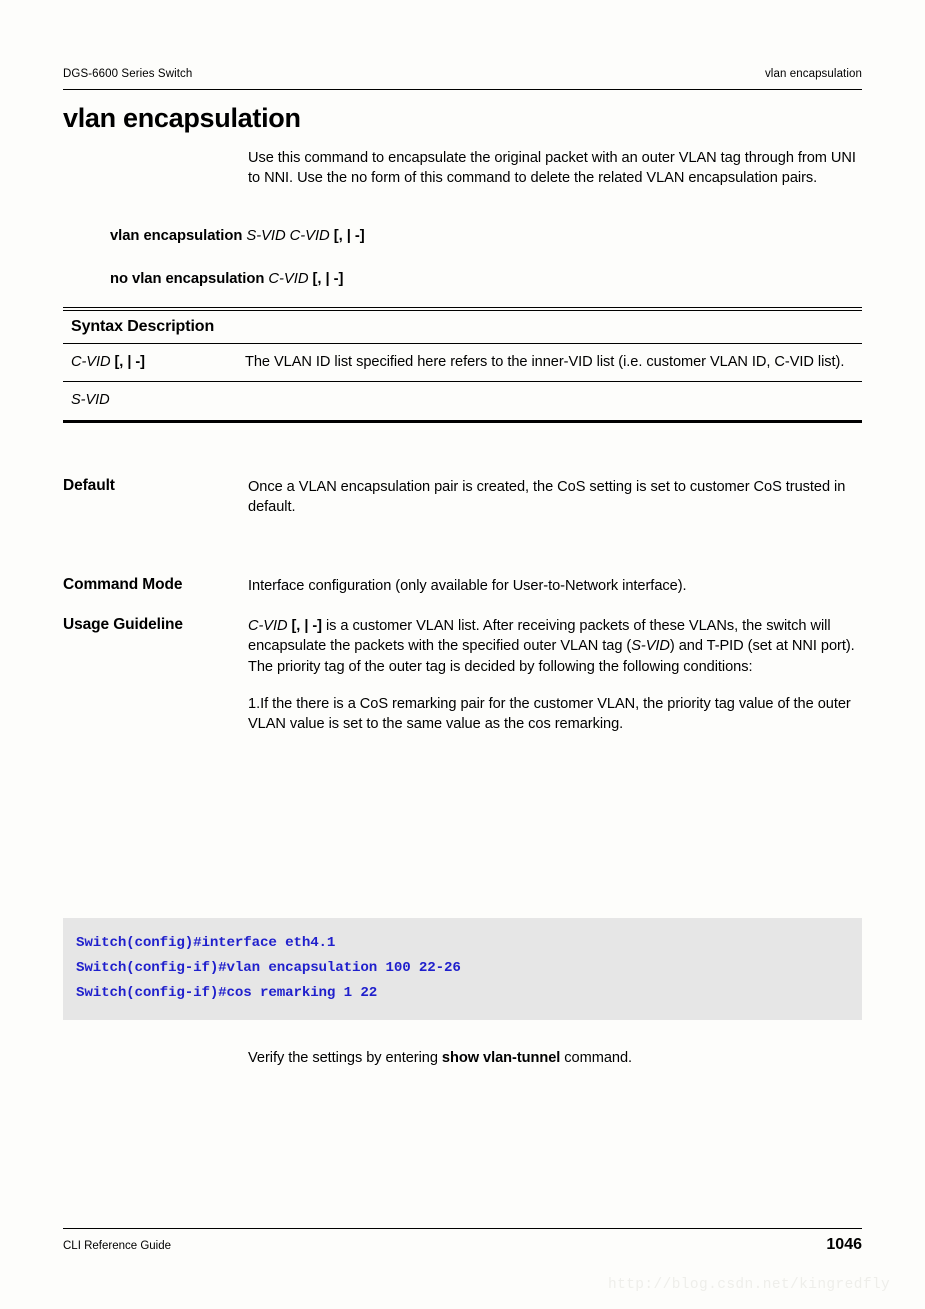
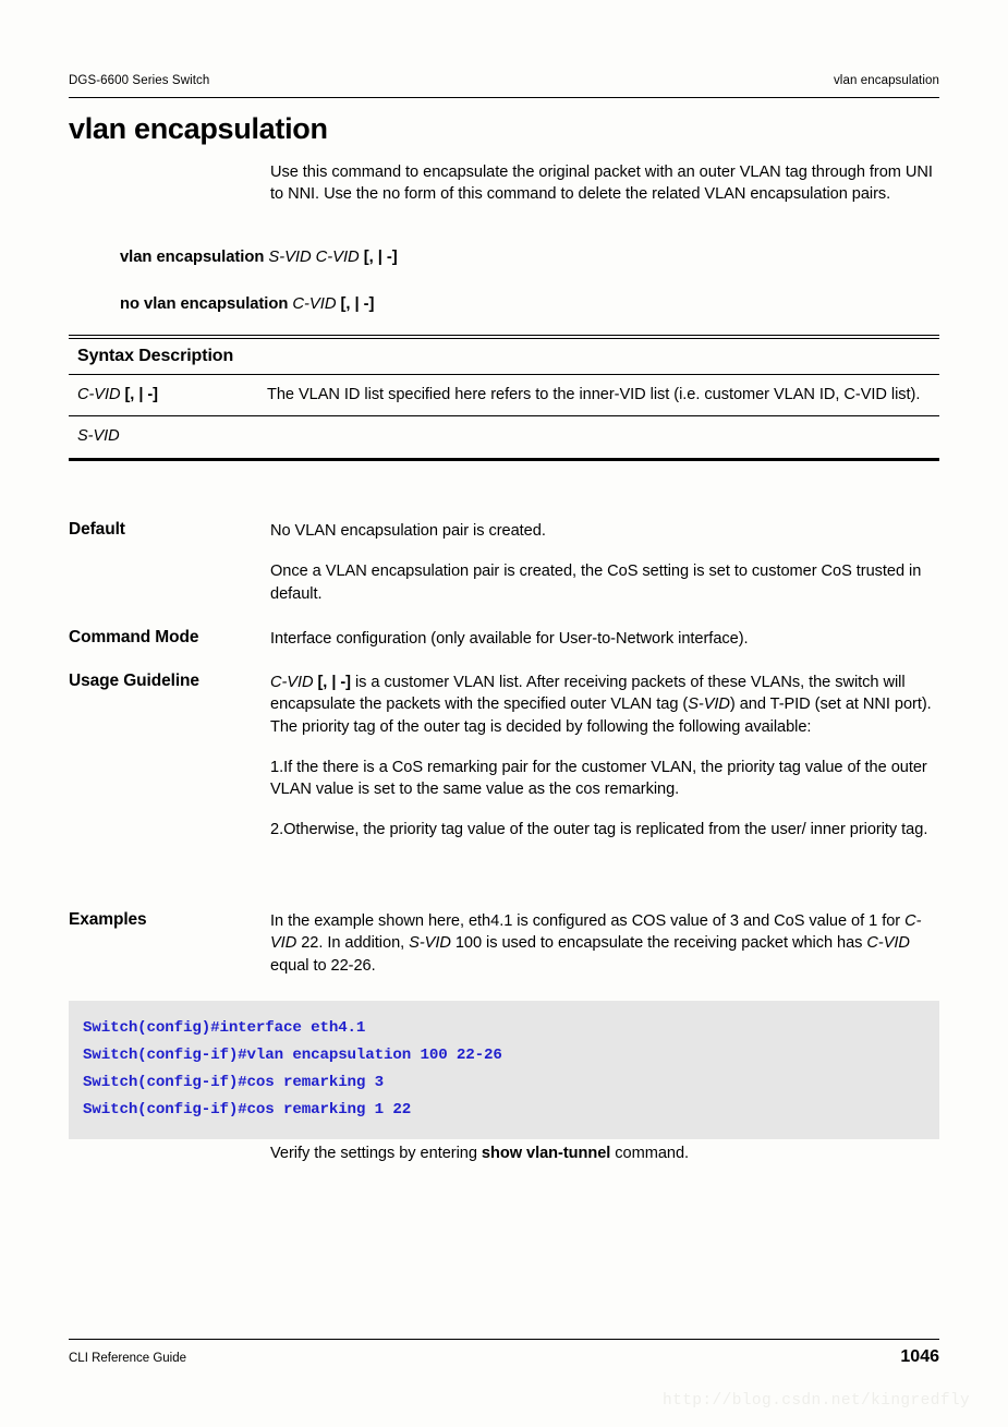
  DGS-6600 Series Switch
  vlan encapsulation
  vlan encapsulation
  Use this command to encapsulate the original packet with an outer VLAN tag through from UNI to NNI. Use the no form of this command to delete the related VLAN encapsulation pairs.
  vlan encapsulation S-VID C-VID [, | -]
  no vlan encapsulation C-VID [, | -]
  Syntax Description
  C-VID [, | -]
  The VLAN ID list specified here refers to the inner-VID list (i.e. customer VLAN ID, C-VID list).
  S-VID
  Default
+ No VLAN encapsulation pair is created.
  Once a VLAN encapsulation pair is created, the CoS setting is set to customer CoS trusted in default.
  Command Mode
  Interface configuration (only available for User-to-Network interface).
  Usage Guideline
- C-VID [, | -] is a customer VLAN list. After receiving packets of these VLANs, the switch will encapsulate the packets with the specified outer VLAN tag (S-VID) and T-PID (set at NNI port). The priority tag of the outer tag is decided by following the following conditions:
+ C-VID [, | -] is a customer VLAN list. After receiving packets of these VLANs, the switch will encapsulate the packets with the specified outer VLAN tag (S-VID) and T-PID (set at NNI port). The priority tag of the outer tag is decided by following the following available:
  1.If the there is a CoS remarking pair for the customer VLAN, the priority tag value of the outer VLAN value is set to the same value as the cos remarking.
+ 2.Otherwise, the priority tag value of the outer tag is replicated from the user/ inner priority tag.
+ Examples
+ In the example shown here, eth4.1 is configured as COS value of 3 and CoS value of 1 for C-VID 22. In addition, S-VID 100 is used to encapsulate the receiving packet which has C-VID equal to 22-26.
  Switch(config)#interface eth4.1
  Switch(config-if)#vlan encapsulation 100 22-26
+ Switch(config-if)#cos remarking 3
  Switch(config-if)#cos remarking 1 22
  Verify the settings by entering show vlan-tunnel command.
  CLI Reference Guide
  1046
